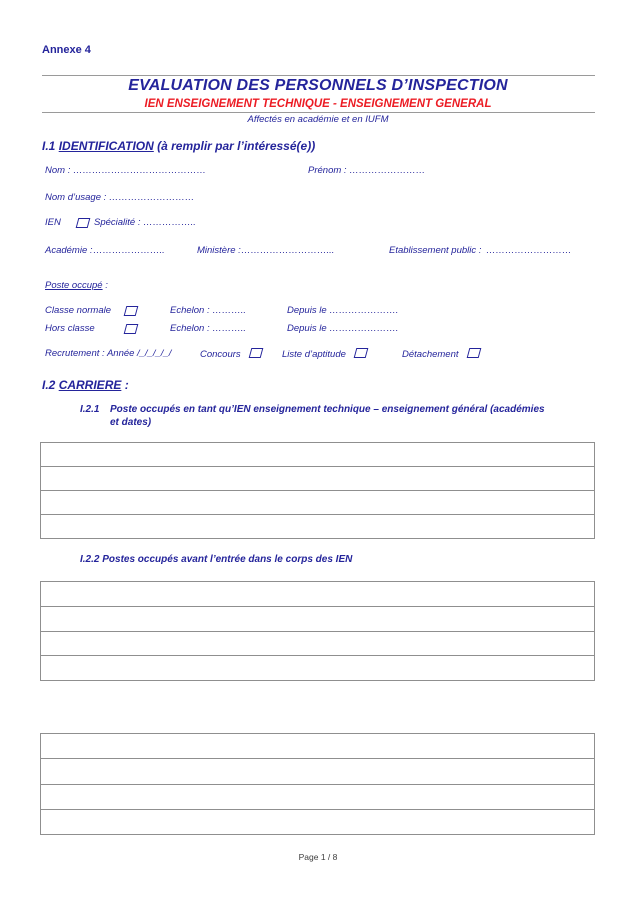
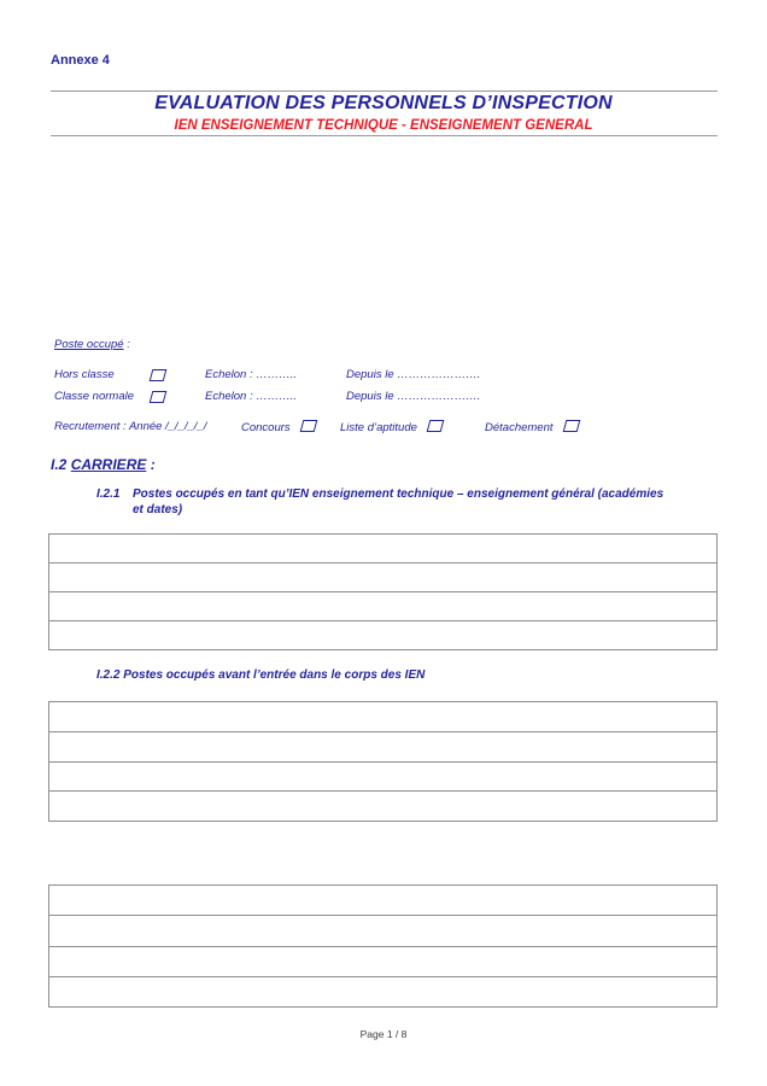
  Annexe 4
  EVALUATION DES PERSONNELS D’INSPECTION
  IEN ENSEIGNEMENT TECHNIQUE - ENSEIGNEMENT GENERAL
- Affectés en académie et en IUFM
- I.1 IDENTIFICATION (à remplir par l’intéressé(e))
- Nom : ……………………………………
- Prénom : ……………………
- Nom d’usage : ………………………
- IEN
- Spécialité : ……………..
- Académie :
- …………………..
- Ministère :
- ………………………...
- Etablissement public :
- ………………………
  Poste occupé :
- Classe normale
+ Hors classe
  Echelon : ………..
  Depuis le ………………….
- Hors classe
+ Classe normale
  Echelon : ………..
  Depuis le ………………….
  Recrutement : Année
  /_/_/_/_/
  Concours
  Liste d’aptitude
  Détachement
  I.2 CARRIERE :
  I.2.1
- Poste occupés en tant qu’IEN enseignement technique – enseignement général (académies
+ Postes occupés en tant qu’IEN enseignement technique – enseignement général (académies
  et dates)
  I.2.2 Postes occupés avant l’entrée dans le corps des IEN
  Page 1 / 8
